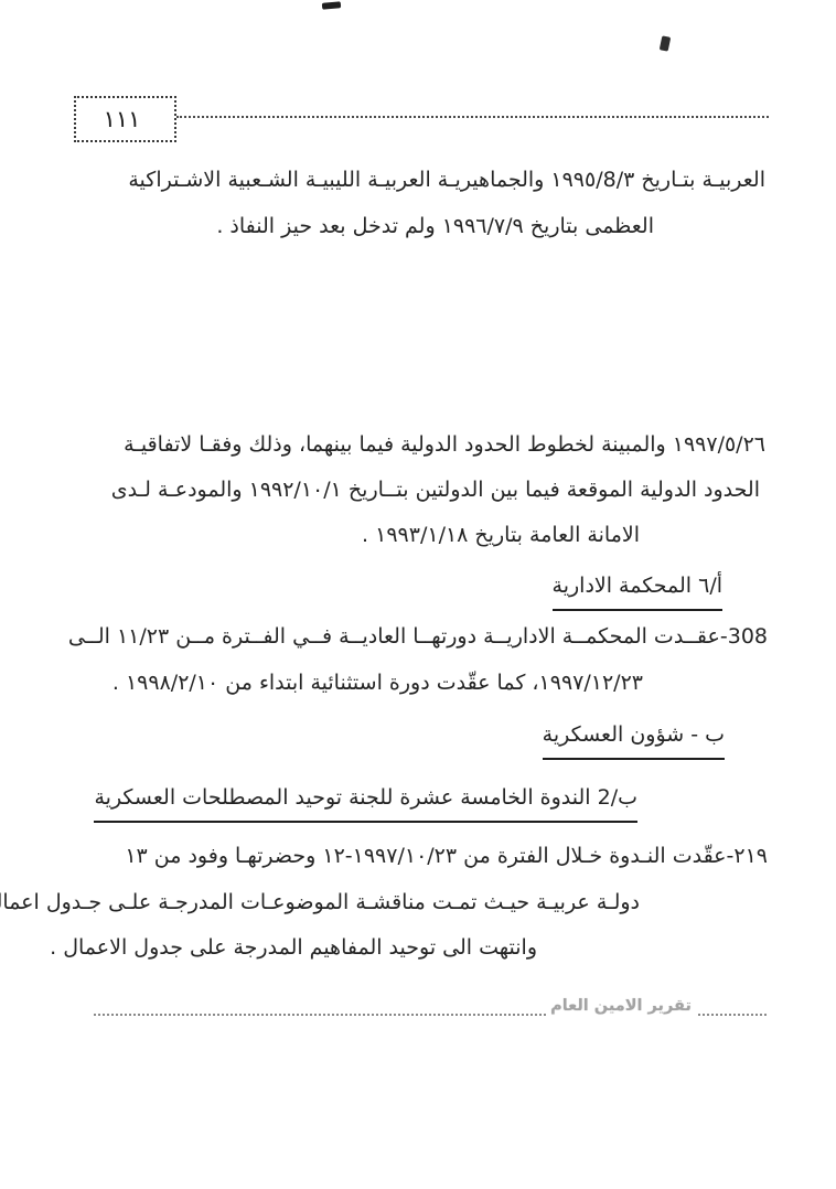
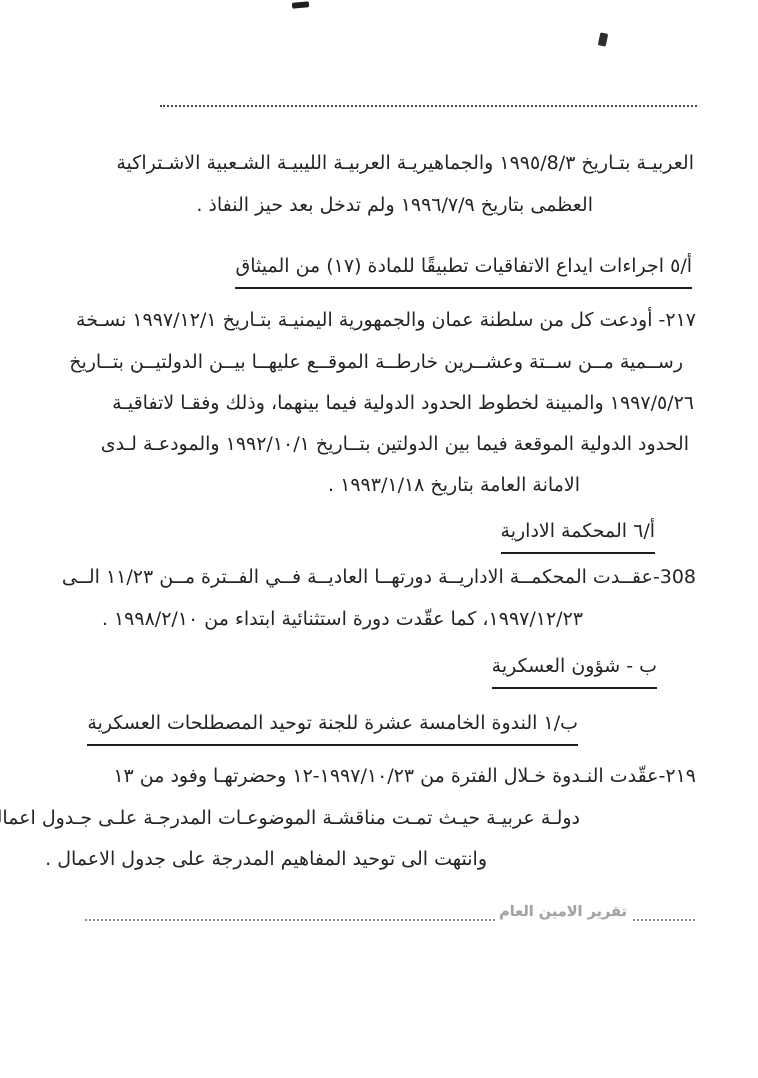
- ١١١
  العربيـة بتـاريخ ١٩٩٥/8/٣ والجماهيريـة العربيـة الليبيـة الشـعبية الاشـتراكية
  العظمى بتاريخ ١٩٩٦/٧/٩ ولم تدخل بعد حيز النفاذ .
+ أ/٥ اجراءات ايداع الاتفاقيات تطبيقًا للمادة (١٧) من الميثاق
+ ٢١٧- أودعت كل من سلطنة عمان والجمهورية اليمنيـة بتـاريخ ١٩٩٧/١٢/١ نسـخة
+ رســمية مــن ســتة وعشــرين خارطــة الموقــع عليهــا بيــن الدولتيــن بتــاريخ
  ١٩٩٧/٥/٢٦ والمبينة لخطوط الحدود الدولية فيما بينهما، وذلك وفقـا لاتفاقيـة
  الحدود الدولية الموقعة فيما بين الدولتين بتــاريخ ١٩٩٢/١٠/١ والمودعـة لـدى
  الامانة العامة بتاريخ ١٩٩٣/١/١٨ .
  أ/٦ المحكمة الادارية
  308-عقــدت المحكمــة الاداريــة دورتهــا العاديــة فــي الفــترة مــن ١١/٢٣ الــى
  ١٩٩٧/١٢/٢٣، كما عقّدت دورة استثنائية ابتداء من ١٩٩٨/٢/١٠ .
  ب - شؤون العسكرية
- ب/2 الندوة الخامسة عشرة للجنة توحيد المصطلحات العسكرية
+ ب/١ الندوة الخامسة عشرة للجنة توحيد المصطلحات العسكرية
  ٢١٩-عقّدت النـدوة خـلال الفترة من ١٩٩٧/١٠/٢٣-١٢ وحضرتهـا وفود من ١٣
  دولـة عربيـة حيـث تمـت مناقشـة الموضوعـات المدرجـة علـى جـدول اعما
  وانتهت الى توحيد المفاهيم المدرجة على جدول الاعمال .
  تقرير الامين العام
